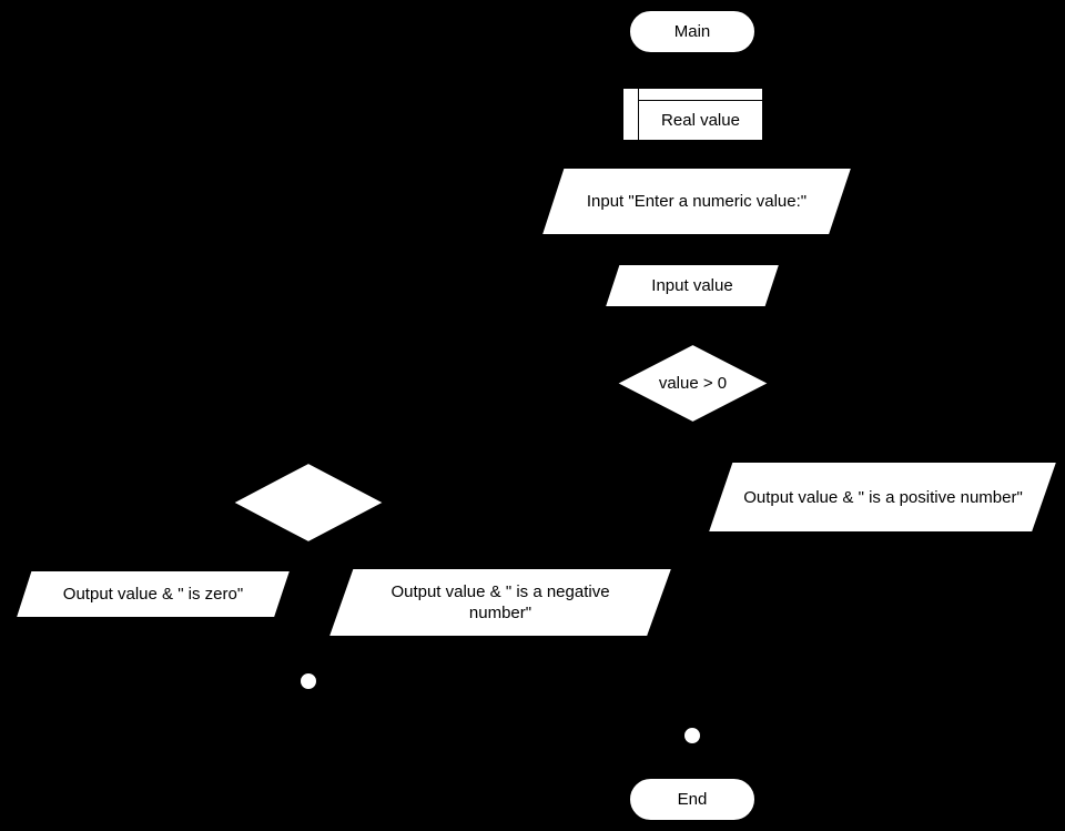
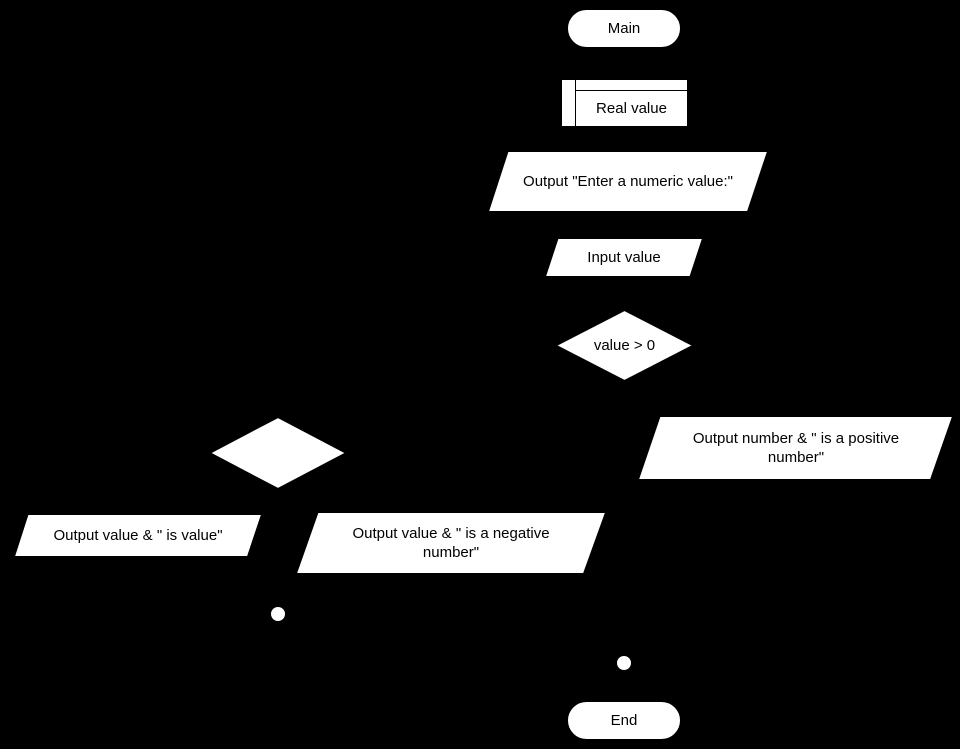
  Main
  Real value
- Input "Enter a numeric value:"
+ Output "Enter a numeric value:"
  Input value
  value > 0
- Output value & " is a positive number"
+ Output number & " is a positive number"
- Output value & " is zero"
+ Output value & " is value"
  Output value & " is a negative number"
  End
